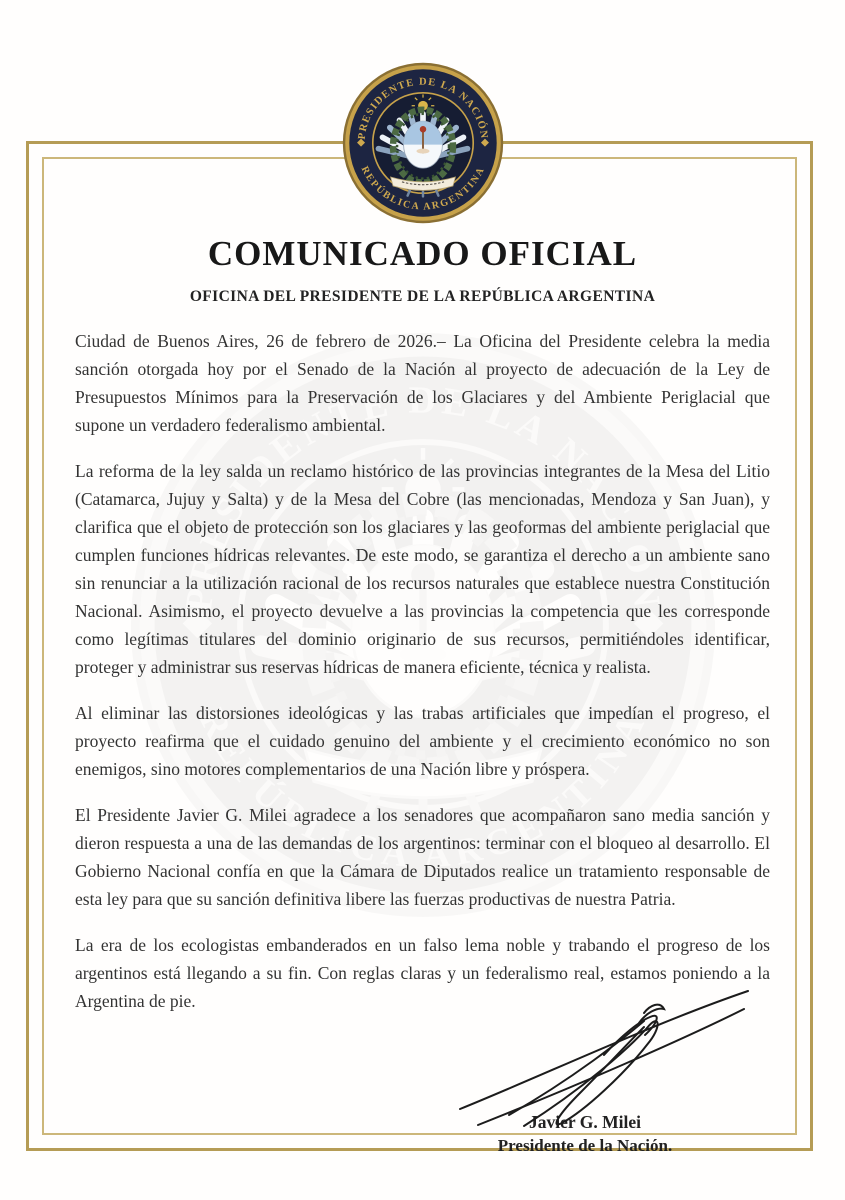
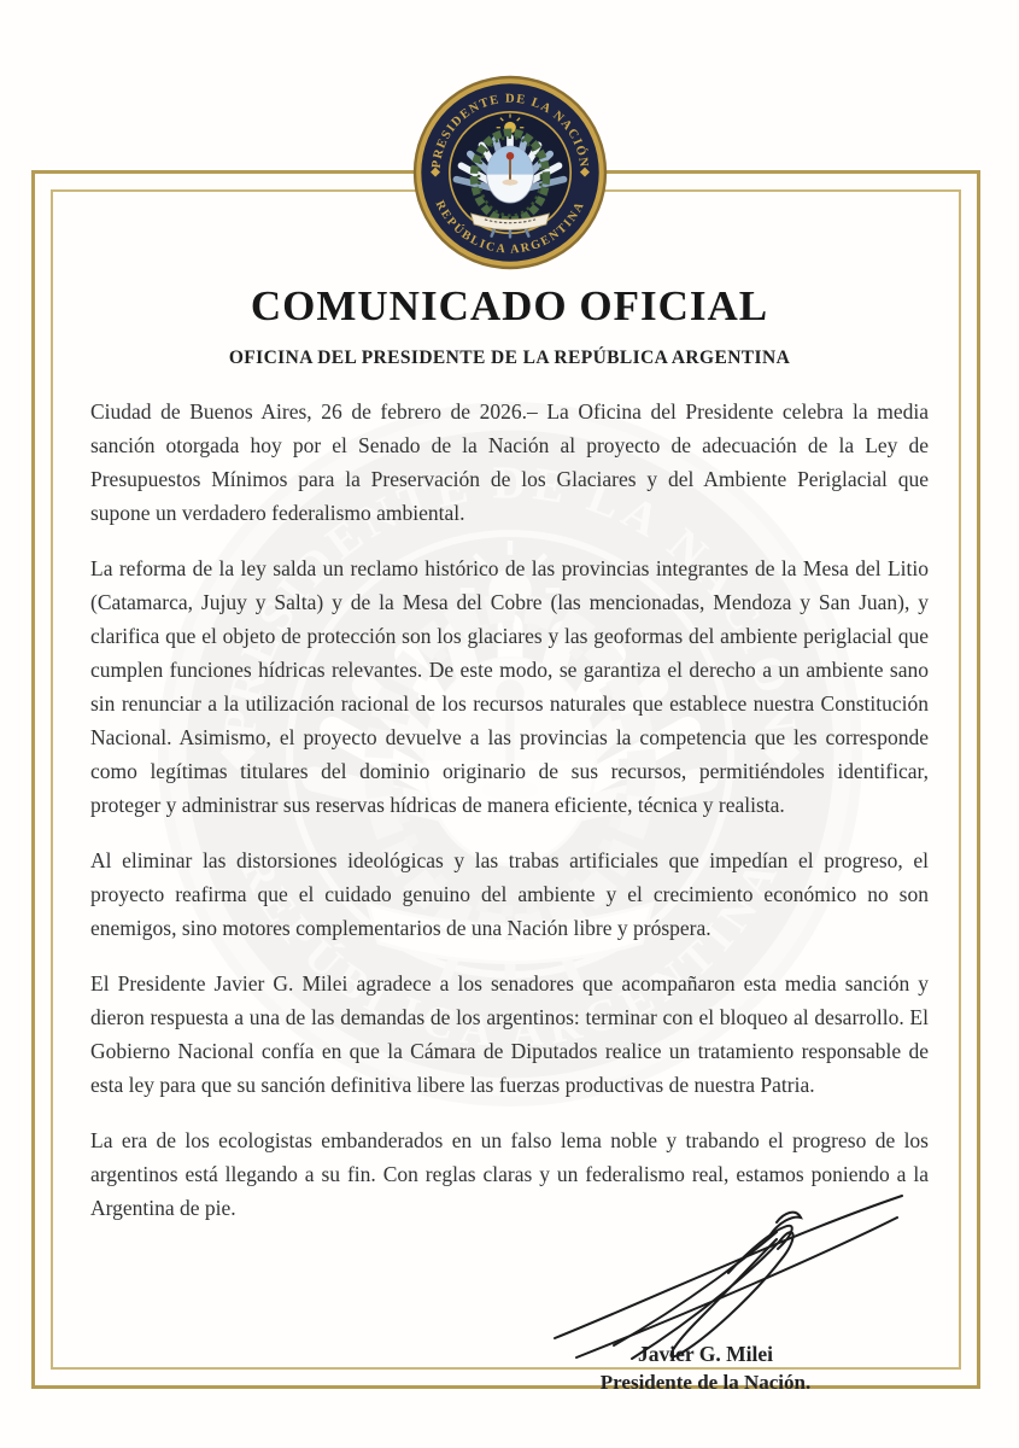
  COMUNICADO OFICIAL
  OFICINA DEL PRESIDENTE DE LA REPÚBLICA ARGENTINA
  Ciudad de Buenos Aires, 26 de febrero de 2026.– La Oficina del Presidente celebra la media sanción otorgada hoy por el Senado de la Nación al proyecto de adecuación de la Ley de Presupuestos Mínimos para la Preservación de los Glaciares y del Ambiente Periglacial que supone un verdadero federalismo ambiental.
  La reforma de la ley salda un reclamo histórico de las provincias integrantes de la Mesa del Litio (Catamarca, Jujuy y Salta) y de la Mesa del Cobre (las mencionadas, Mendoza y San Juan), y clarifica que el objeto de protección son los glaciares y las geoformas del ambiente periglacial que cumplen funciones hídricas relevantes. De este modo, se garantiza el derecho a un ambiente sano sin renunciar a la utilización racional de los recursos naturales que establece nuestra Constitución Nacional. Asimismo, el proyecto devuelve a las provincias la competencia que les corresponde como legítimas titulares del dominio originario de sus recursos, permitiéndoles identificar, proteger y administrar sus reservas hídricas de manera eficiente, técnica y realista.
  Al eliminar las distorsiones ideológicas y las trabas artificiales que impedían el progreso, el proyecto reafirma que el cuidado genuino del ambiente y el crecimiento económico no son enemigos, sino motores complementarios de una Nación libre y próspera.
- El Presidente Javier G. Milei agradece a los senadores que acompañaron sano media sanción y dieron respuesta a una de las demandas de los argentinos: terminar con el bloqueo al desarrollo. El Gobierno Nacional confía en que la Cámara de Diputados realice un tratamiento responsable de esta ley para que su sanción definitiva libere las fuerzas productivas de nuestra Patria.
+ El Presidente Javier G. Milei agradece a los senadores que acompañaron esta media sanción y dieron respuesta a una de las demandas de los argentinos: terminar con el bloqueo al desarrollo. El Gobierno Nacional confía en que la Cámara de Diputados realice un tratamiento responsable de esta ley para que su sanción definitiva libere las fuerzas productivas de nuestra Patria.
  La era de los ecologistas embanderados en un falso lema noble y trabando el progreso de los argentinos está llegando a su fin. Con reglas claras y un federalismo real, estamos poniendo a la Argentina de pie.
  Javir G. Milei
  Presidente de la Nación.
